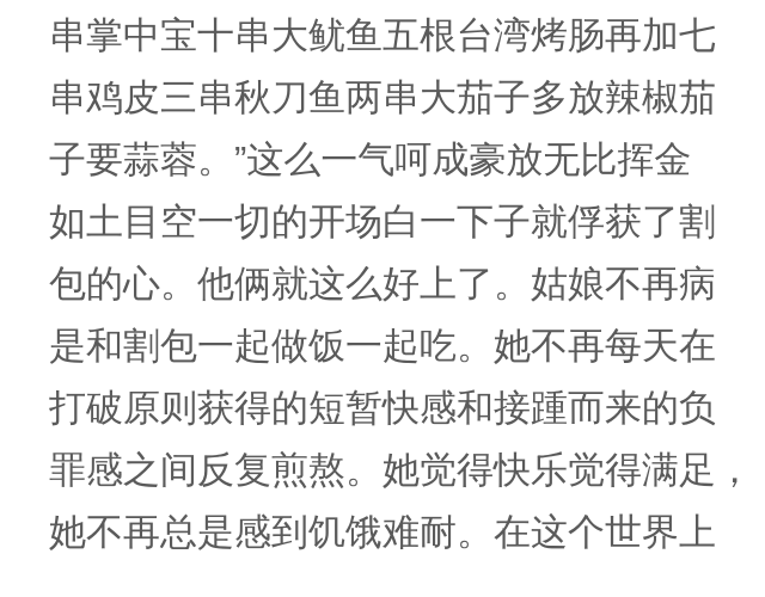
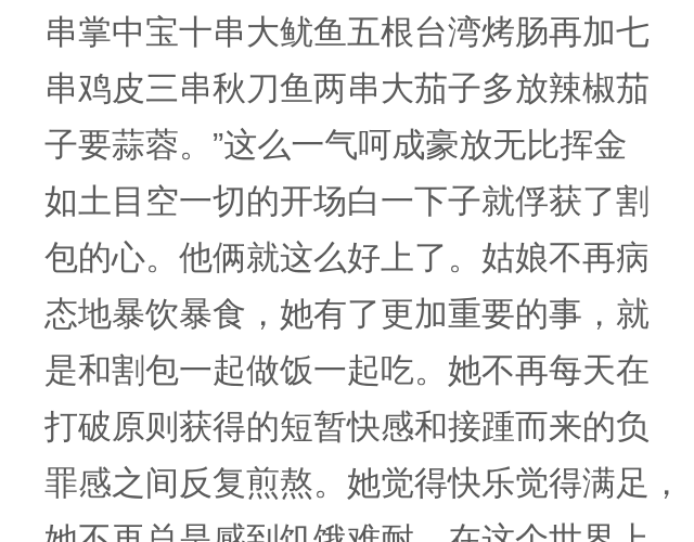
  串掌中宝十串大鱿鱼五根台湾烤肠再加七
  串鸡皮三串秋刀鱼两串大茄子多放辣椒茄
  子要蒜蓉。”这么一气呵成豪放无比挥金
  如土目空一切的开场白一下子就俘获了割
  包的心。他俩就这么好上了。姑娘不再病
+ 态地暴饮暴食，她有了更加重要的事，就
  是和割包一起做饭一起吃。她不再每天在
  打破原则获得的短暂快感和接踵而来的负
  罪感之间反复煎熬。她觉得快乐觉得满足，
  她不再总是感到饥饿难耐。在这个世界上
